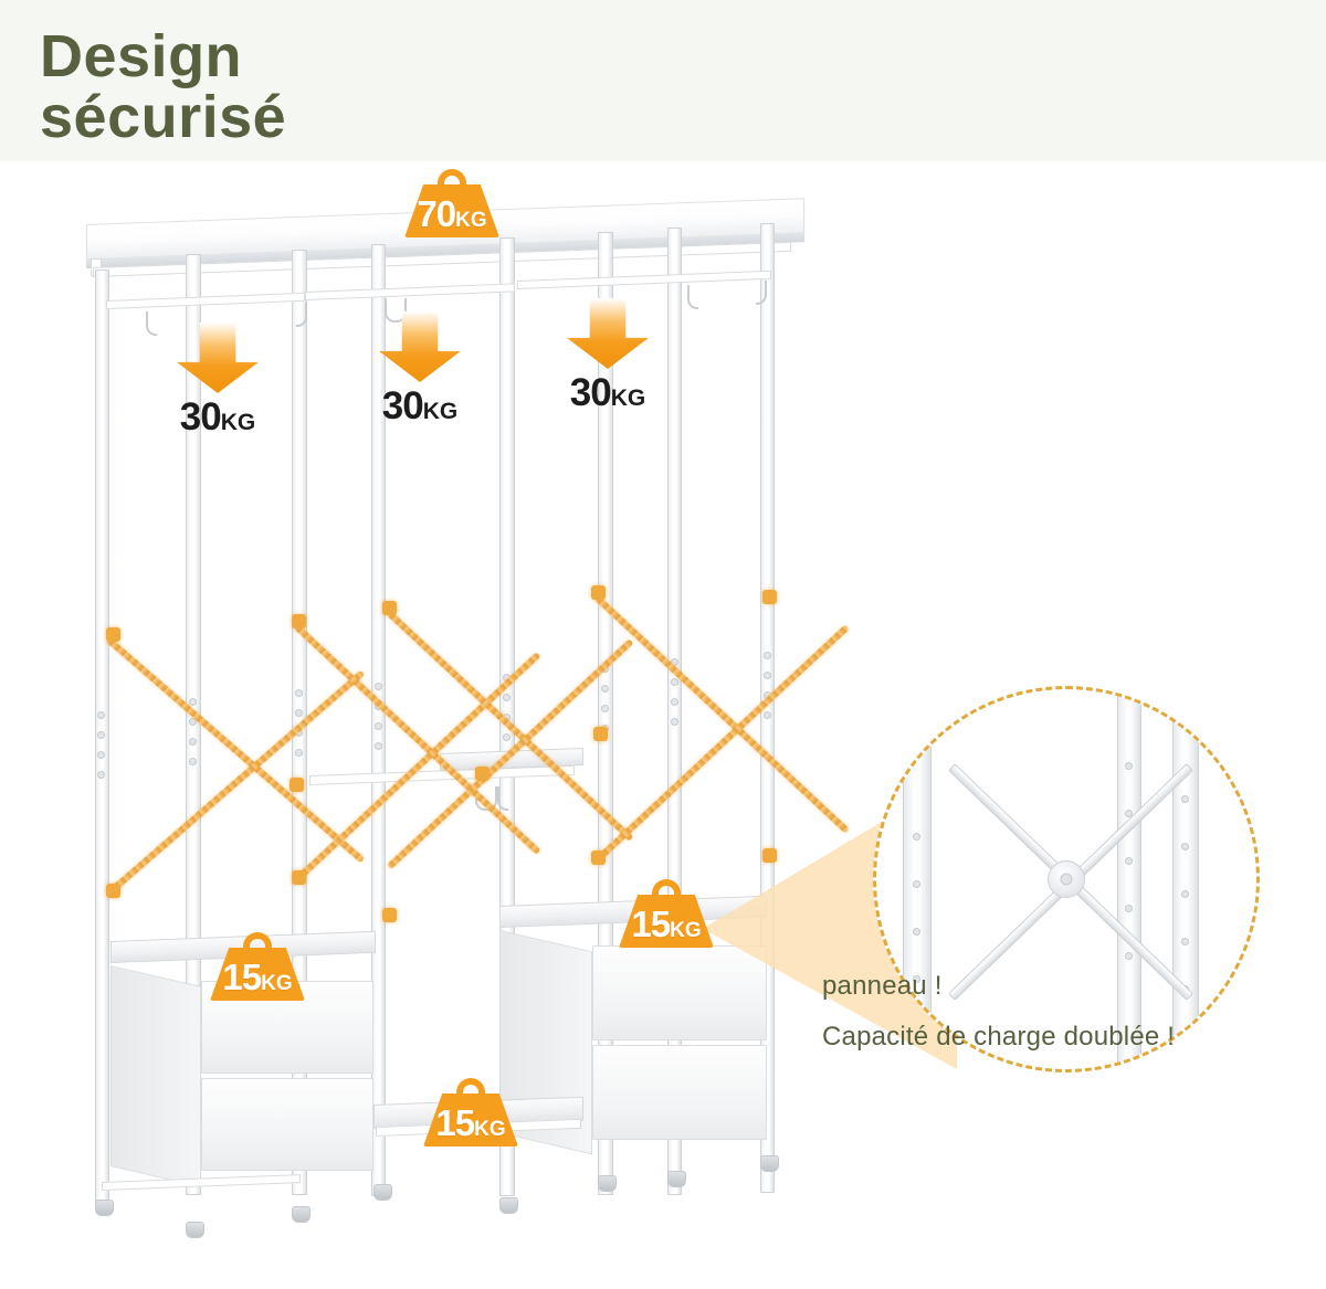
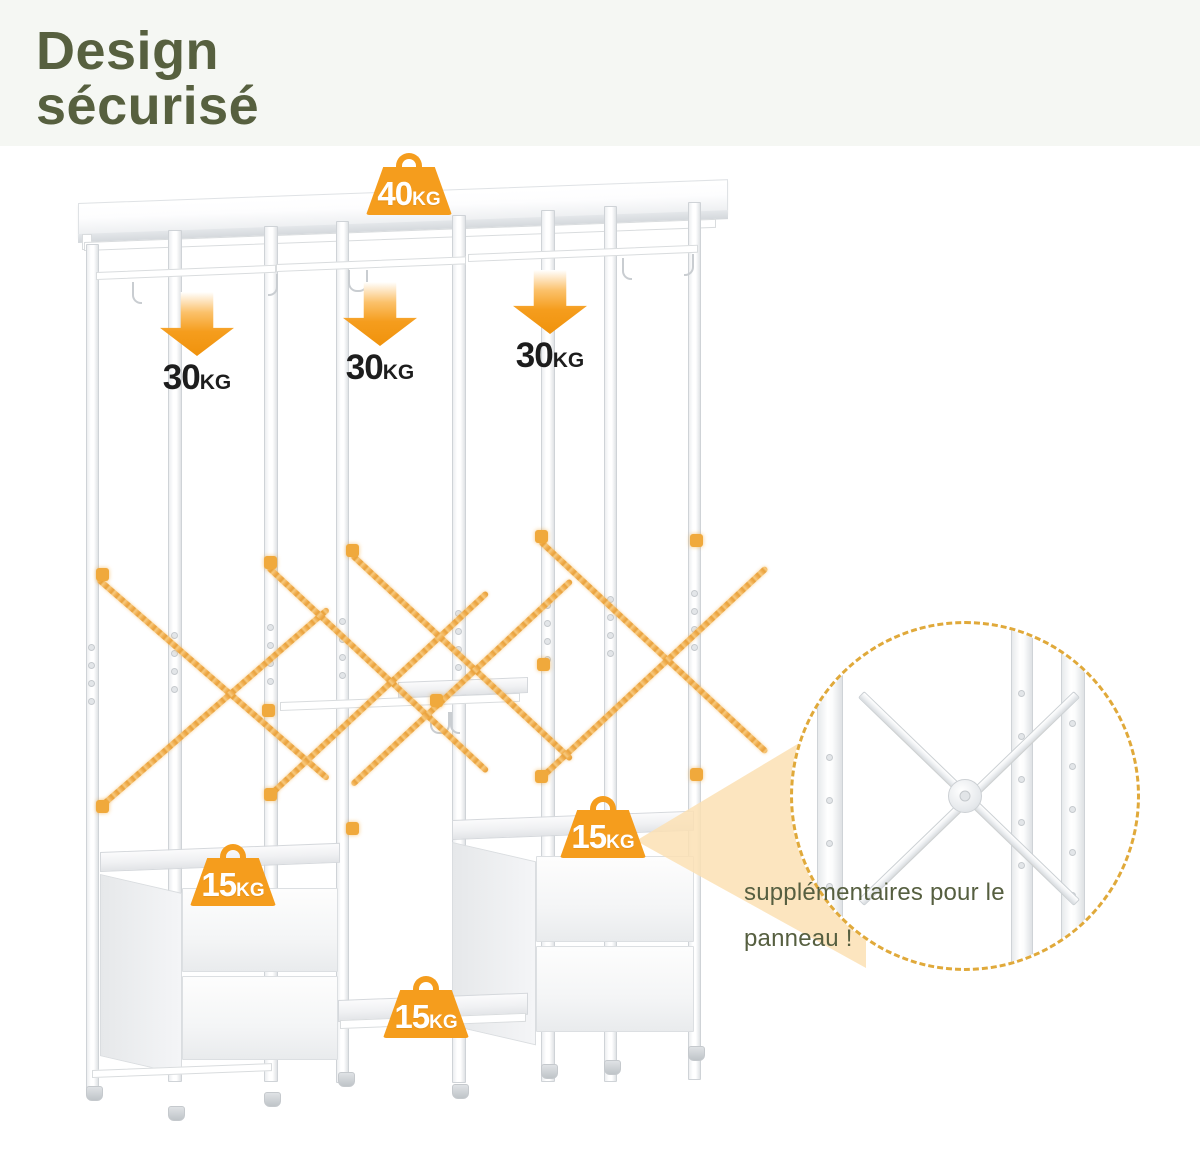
  Design
  sécurisé
- 70KG
+ 40KG
  30KG
  30KG
  30KG
  15KG
  15KG
  15KG
+ supplémentaires pour le
  panneau !
- Capacité de charge doublée !
